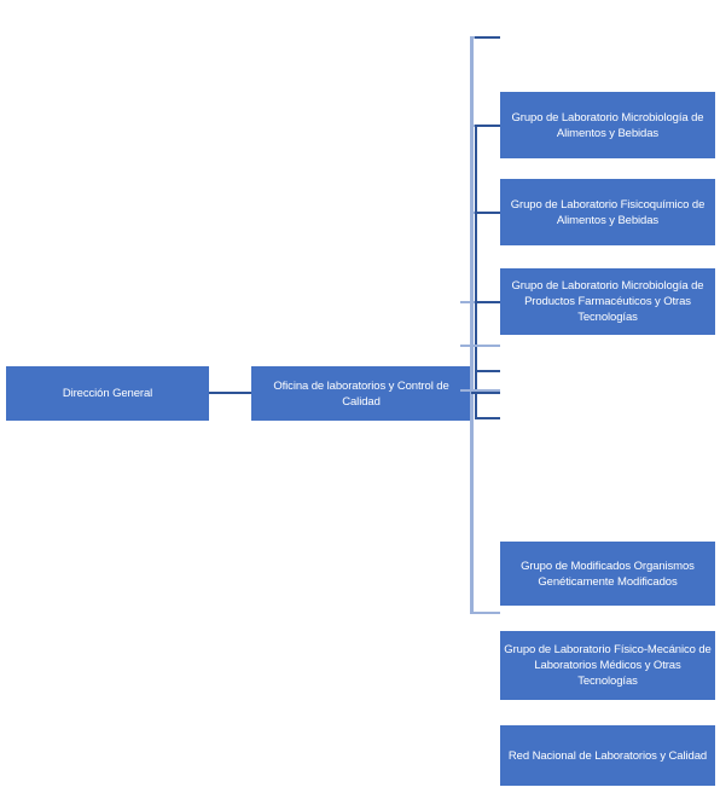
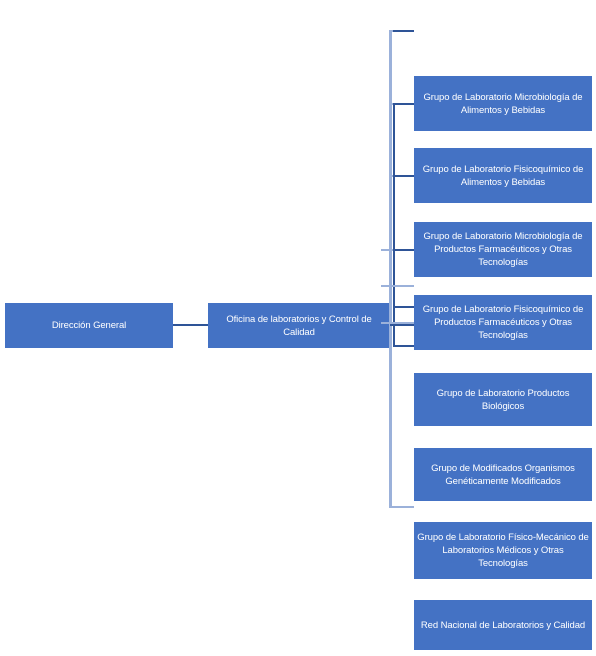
  Dirección General
  Oficina de laboratorios y Control de Calidad
  Grupo de Laboratorio Microbiología de Alimentos y Bebidas
  Grupo de Laboratorio Fisicoquímico de Alimentos y Bebidas
  Grupo de Laboratorio Microbiología de Productos Farmacéuticos y Otras Tecnologías
+ Grupo de Laboratorio Fisicoquímico de Productos Farmacéuticos y Otras Tecnologías
+ Grupo de Laboratorio Productos Biológicos
  Grupo de Modificados Organismos Genéticamente Modificados
  Grupo de Laboratorio Físico-Mecánico de Laboratorios Médicos y Otras Tecnologías
  Red Nacional de Laboratorios y Calidad
